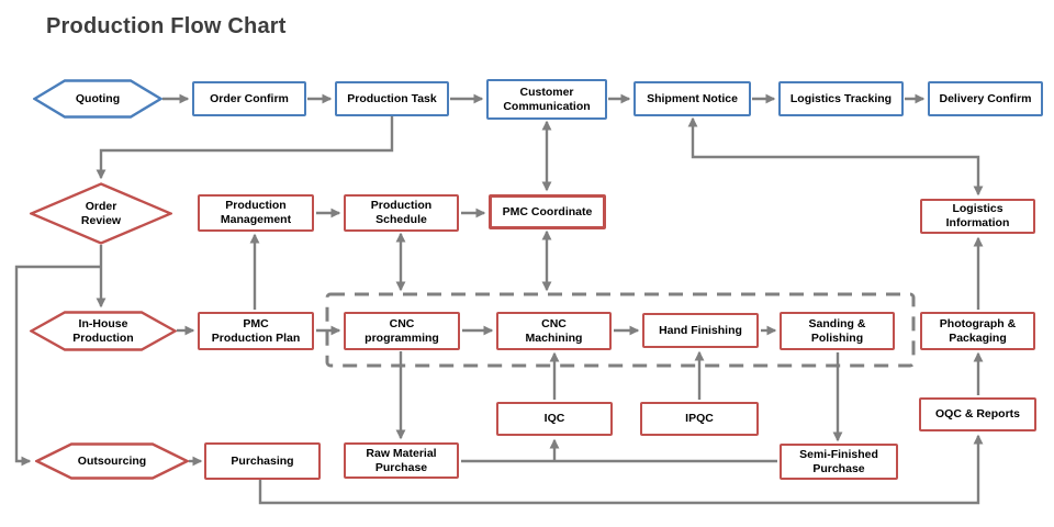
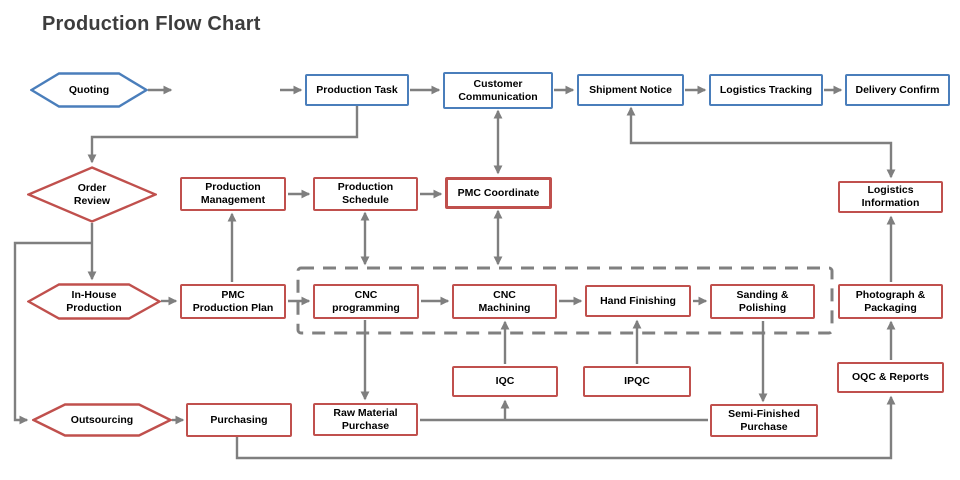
  Production Flow Chart
  Quoting
- Order Confirm
  Production Task
  Customer
  Communication
  Shipment Notice
  Logistics Tracking
  Delivery Confirm
  Order
  Review
  Production
  Management
  Production
  Schedule
  PMC Coordinate
  Logistics
  Information
  In-House
  Production
  PMC
  Production Plan
  CNC
  programming
  CNC
  Machining
  Hand Finishing
  Sanding &
  Polishing
  Photograph &
  Packaging
  IQC
  IPQC
  OQC & Reports
  Outsourcing
  Purchasing
  Raw Material
  Purchase
  Semi-Finished
  Purchase
